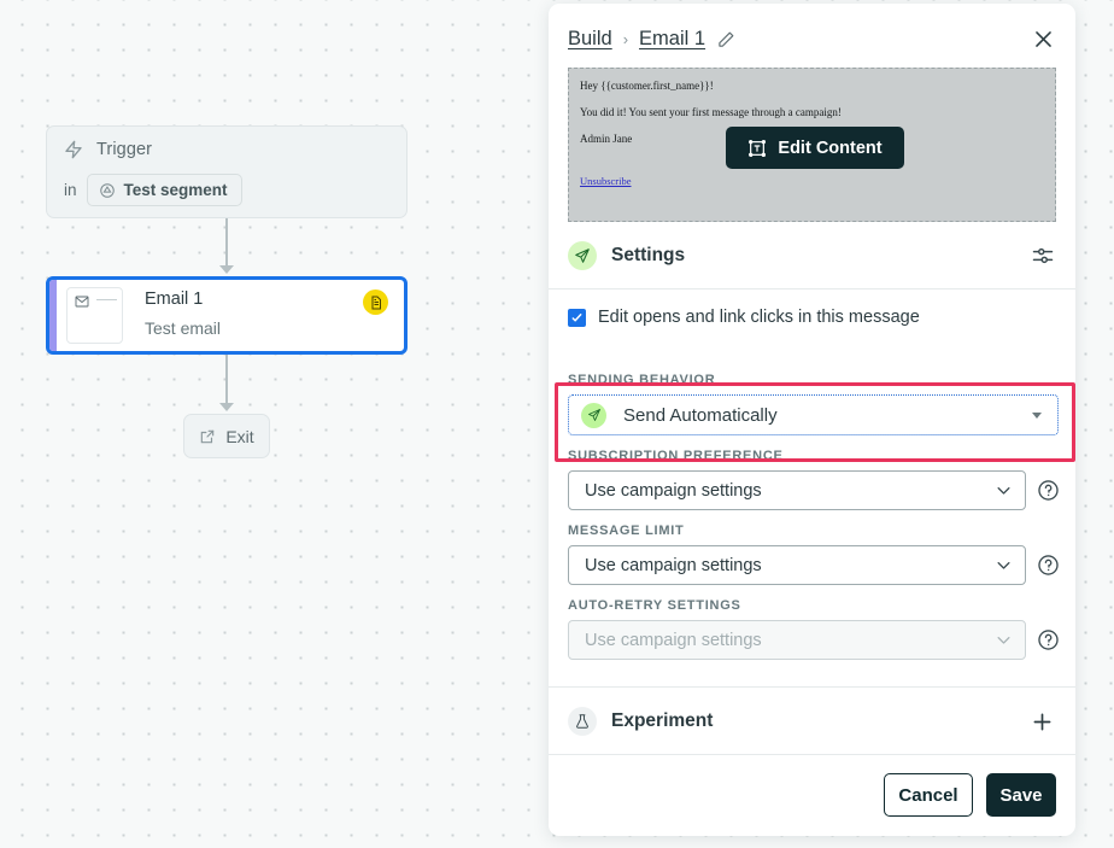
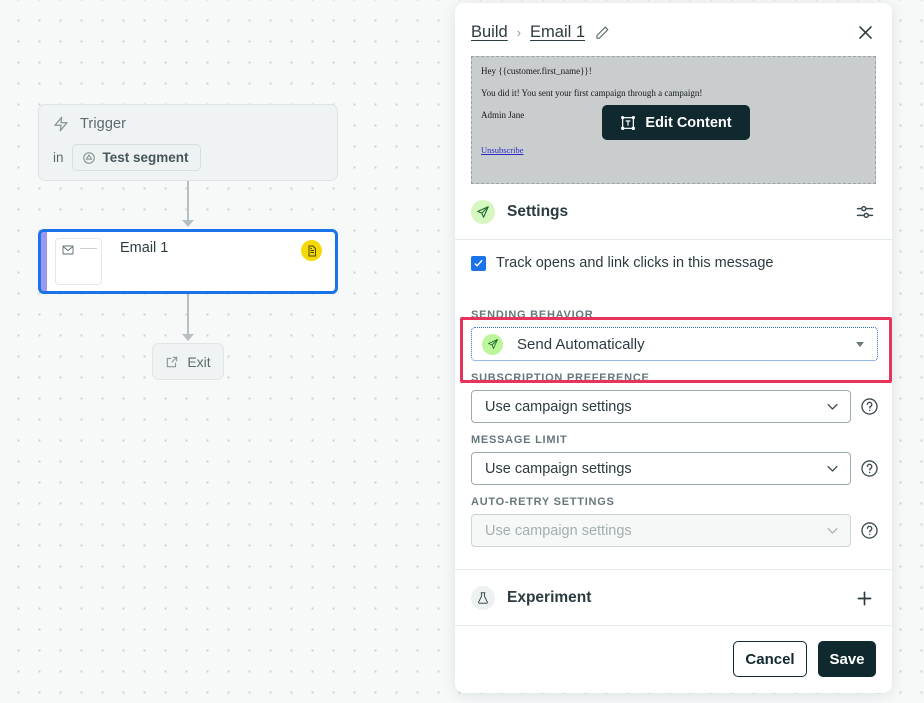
  Trigger
  in
  Test segment
  Email 1
- Test email
  Exit
  Build
  ›
  Email 1
  Hey {{customer.first_name}}!
- You did it! You sent your first message through a campaign!
+ You did it! You sent your first campaign through a campaign!
  Admin Jane
  Unsubscribe
  Edit Content
  Settings
- Edit opens and link clicks in this message
+ Track opens and link clicks in this message
  SENDING BEHAVIOR
  Send Automatically
  SUBSCRIPTION PREFERENCE
  Use campaign settings
  MESSAGE LIMIT
  Use campaign settings
  AUTO-RETRY SETTINGS
  Use campaign settings
  Experiment
  Cancel
  Save
